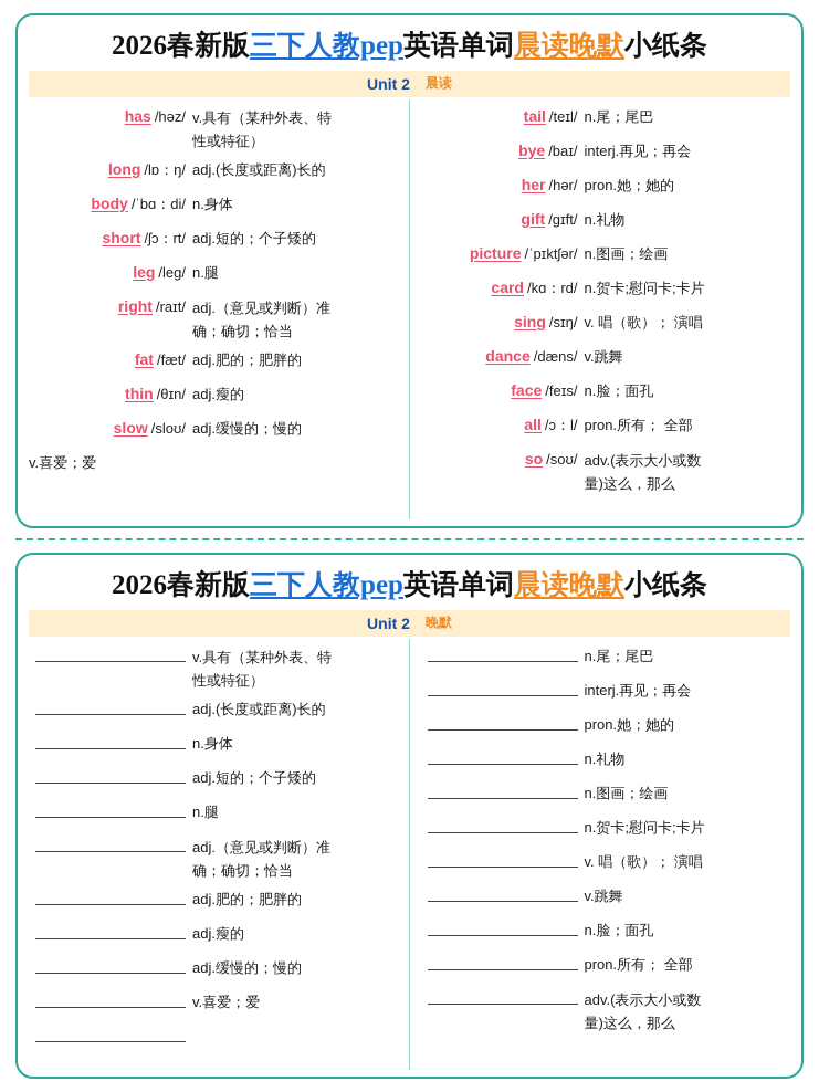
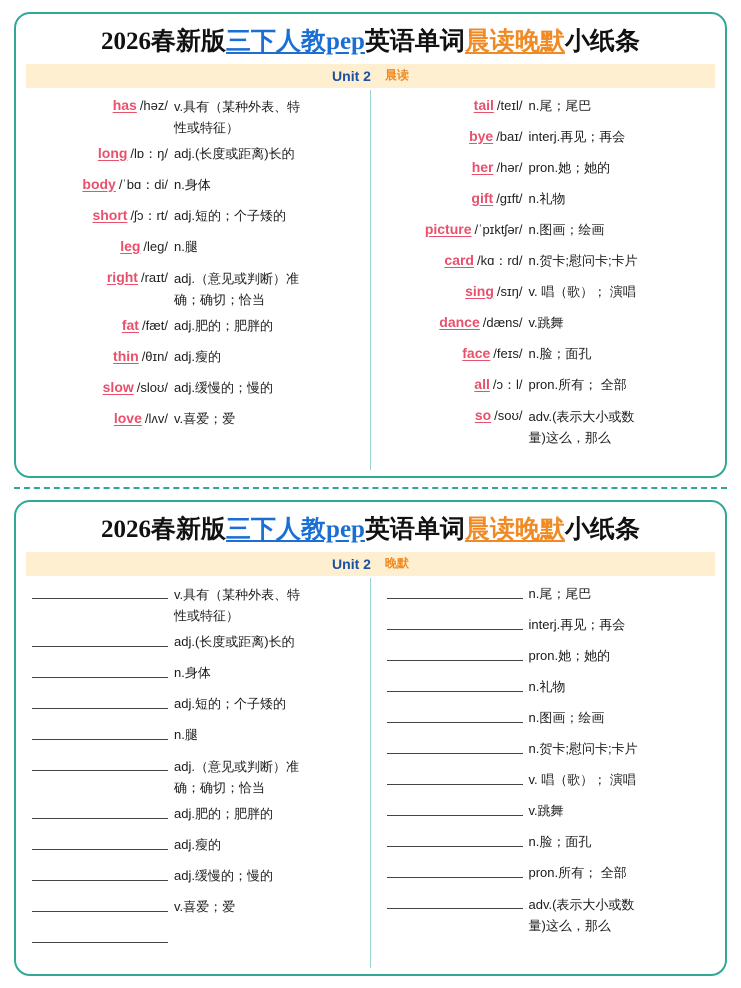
  2026春新版三下人教pep英语单词晨读晚默小纸条
  Unit 2
  晨读
  has /həz/
  v.具有（某种外表、特
  性或特征）
  long /lɒ：ŋ/
  adj.(长度或距离)长的
  body /ˈbɑ：di/
  n.身体
  short /ʃɔ：rt/
  adj.短的；个子矮的
  leg /leg/
  n.腿
  right /raɪt/
  adj.（意见或判断）准
  确；确切；恰当
  fat /fæt/
  adj.肥的；肥胖的
  thin /θɪn/
  adj.瘦的
  slow /sloʊ/
  adj.缓慢的；慢的
+ love /lʌv/
  v.喜爱；爱
  tail /teɪl/
  n.尾；尾巴
  bye /baɪ/
  interj.再见；再会
  her /hər/
  pron.她；她的
  gift /gɪft/
  n.礼物
  picture /ˈpɪktʃər/
  n.图画；绘画
  card /kɑ：rd/
  n.贺卡;慰问卡;卡片
  sing /sɪŋ/
  v. 唱（歌）； 演唱
  dance /dæns/
  v.跳舞
  face /feɪs/
  n.脸；面孔
  all /ɔ：l/
  pron.所有； 全部
  so /soʊ/
  adv.(表示大小或数
  量)这么，那么
  2026春新版三下人教pep英语单词晨读晚默小纸条
  Unit 2
  晚默
  v.具有（某种外表、特
  性或特征）
  adj.(长度或距离)长的
  n.身体
  adj.短的；个子矮的
  n.腿
  adj.（意见或判断）准
  确；确切；恰当
  adj.肥的；肥胖的
  adj.瘦的
  adj.缓慢的；慢的
  v.喜爱；爱
  n.尾；尾巴
  interj.再见；再会
  pron.她；她的
  n.礼物
  n.图画；绘画
  n.贺卡;慰问卡;卡片
  v. 唱（歌）； 演唱
  v.跳舞
  n.脸；面孔
  pron.所有； 全部
  adv.(表示大小或数
  量)这么，那么
